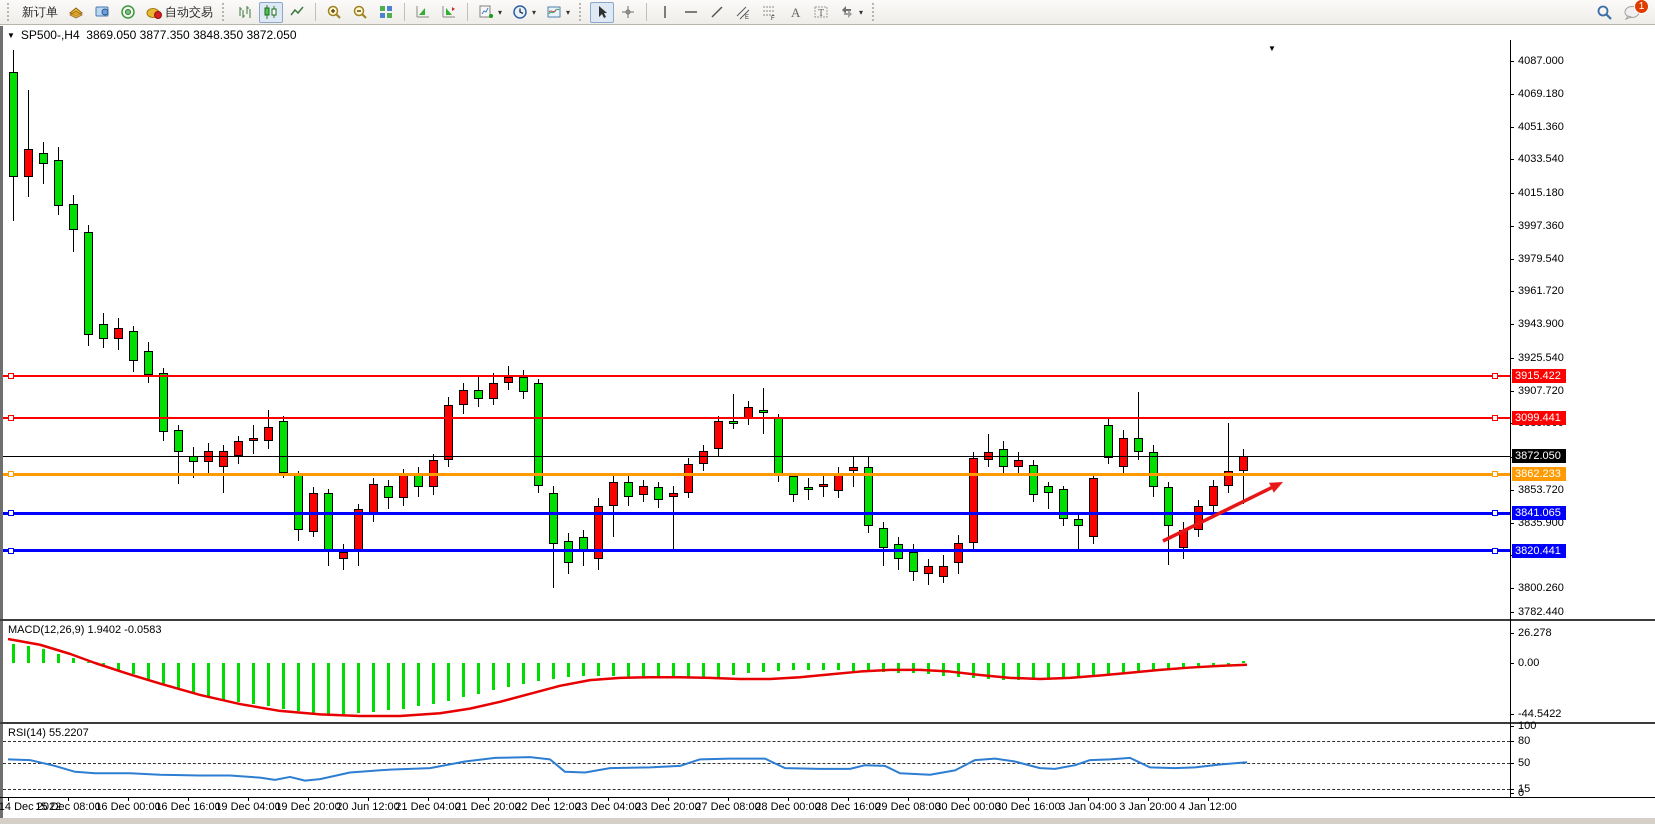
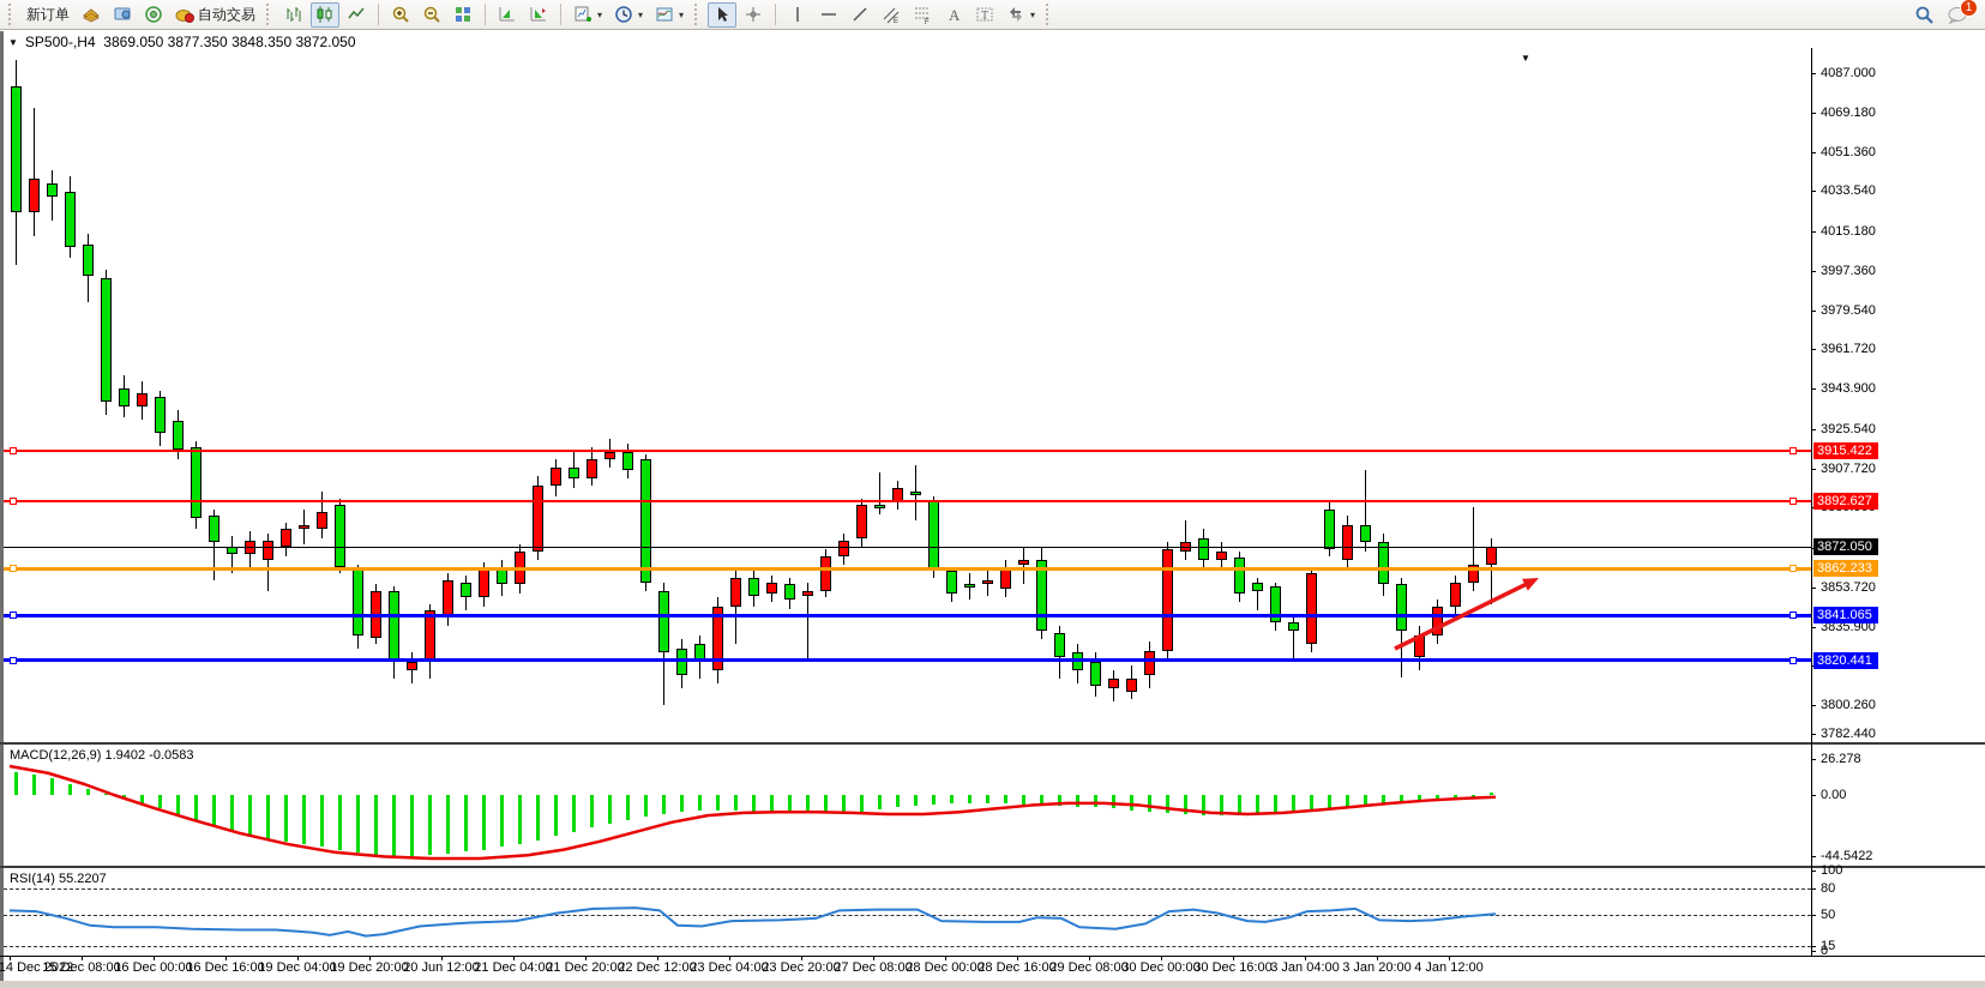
  新订单
  自动交易
  ▾
  ▾
  ▾
  A
  T
  ▾
  1
  ▼
  SP500-,H4 3869.050 3877.350 3848.350 3872.050
  ▼
  4087.000
  4069.180
  4051.360
  4033.540
  4015.180
  3997.360
  3979.540
  3961.720
  3943.900
  3925.540
  3907.720
  3853.720
  3835.900
  3800.260
  3782.440
  3915.422
- 3099.441
+ 3892.627
  3862.233
  3841.065
  3820.441
  3872.050
  MACD(12,26,9) 1.9402 -0.0583
  26.278
  0.00
  -44.5422
  RSI(14) 55.2207
  100
  80
  50
  15
  0
  14 Dec 2022
  15 Dec 08:00
  16 Dec 00:00
  16 Dec 16:00
  19 Dec 04:00
  19 Dec 20:00
  20 Jun 12:00
  21 Dec 04:00
  21 Dec 20:00
  22 Dec 12:00
  23 Dec 04:00
  23 Dec 20:00
  27 Dec 08:00
  28 Dec 00:00
  28 Dec 16:00
  29 Dec 08:00
  30 Dec 00:00
  30 Dec 16:00
  3 Jan 04:00
  3 Jan 20:00
  4 Jan 12:00
